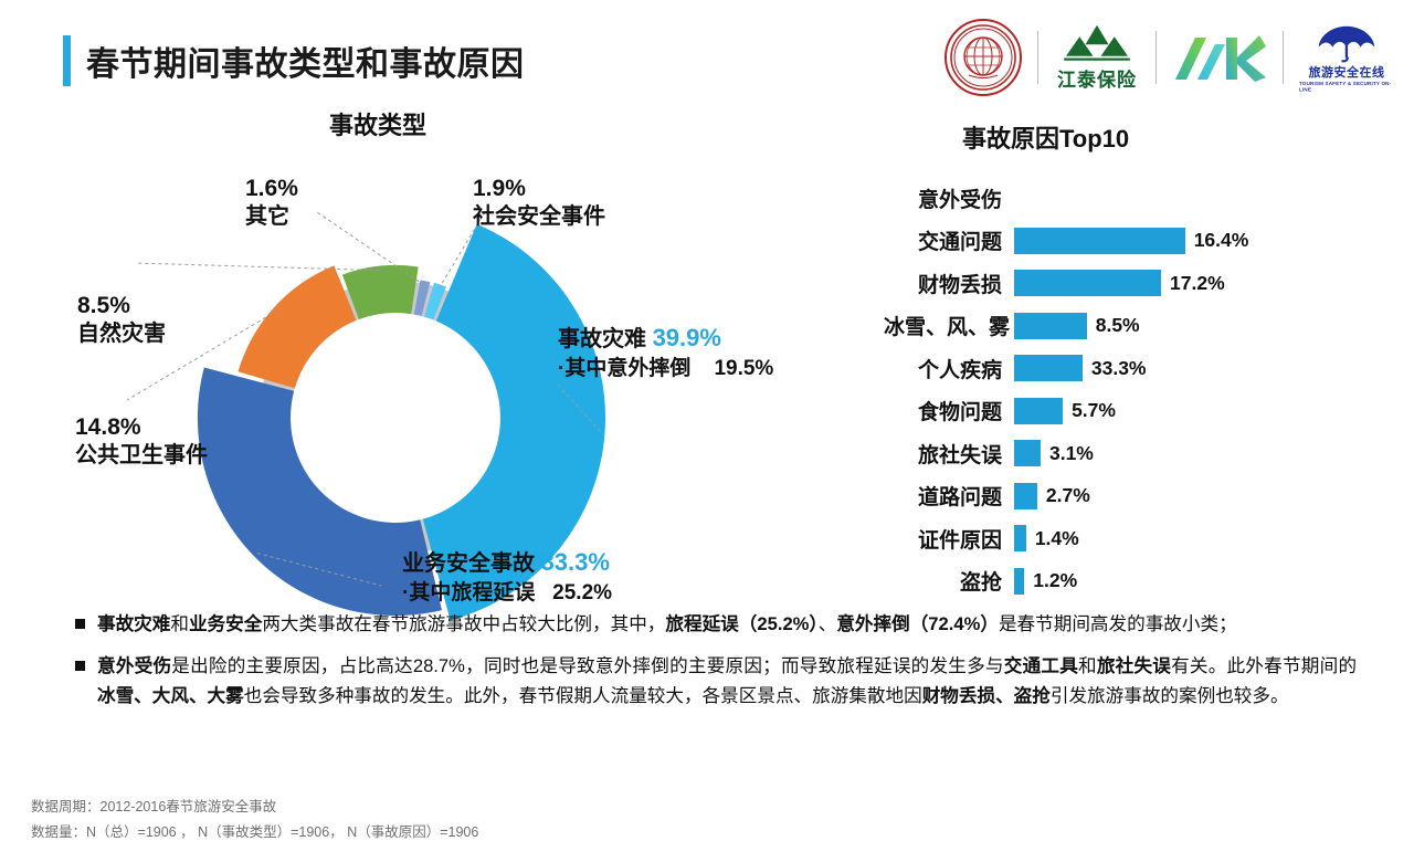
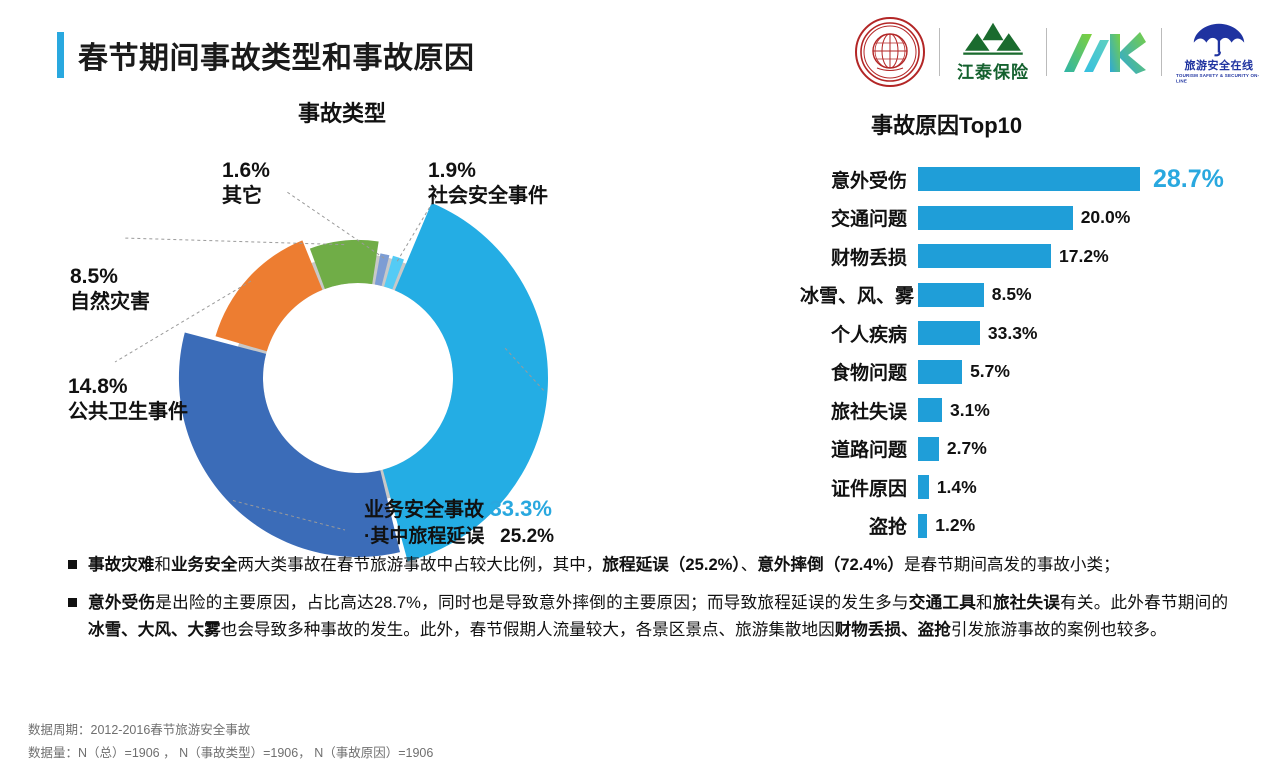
  春节期间事故类型和事故原因
  江泰保险
  旅游安全在线
  事故类型
  事故原因Top10
  1.6%
  其它
  1.9%
  社会安全事件
  8.5%
  自然灾害
  14.8%
  公共卫生事件
- 事故灾难 39.9%
- ·其中意外摔倒 19.5%
  业务安全事故 33.3%
  ·其中旅程延误 25.2%
  意外受伤
+ 28.7%
  交通问题
- 16.4%
+ 20.0%
  财物丢损
  17.2%
  冰雪、风、雾
  8.5%
  个人疾病
  33.3%
  食物问题
  5.7%
  旅社失误
  3.1%
  道路问题
  2.7%
  证件原因
  1.4%
  盗抢
  1.2%
  事故灾难和业务安全两大类事故在春节旅游事故中占较大比例，其中，旅程延误（25.2%）、意外摔倒（72.4%）是春节期间高发的事故小类；
  意外受伤是出险的主要原因，占比高达28.7%，同时也是导致意外摔倒的主要原因；而导致旅程延误的发生多与交通工具和旅社失误有关。此外春节期间的冰雪、大风、大雾也会导致多种事故的发生。此外，春节假期人流量较大，各景区景点、旅游集散地因财物丢损、盗抢引发旅游事故的案例也较多。
  数据周期：2012-2016春节旅游安全事故
  数据量：N（总）=1906 ， N（事故类型）=1906， N（事故原因）=1906
